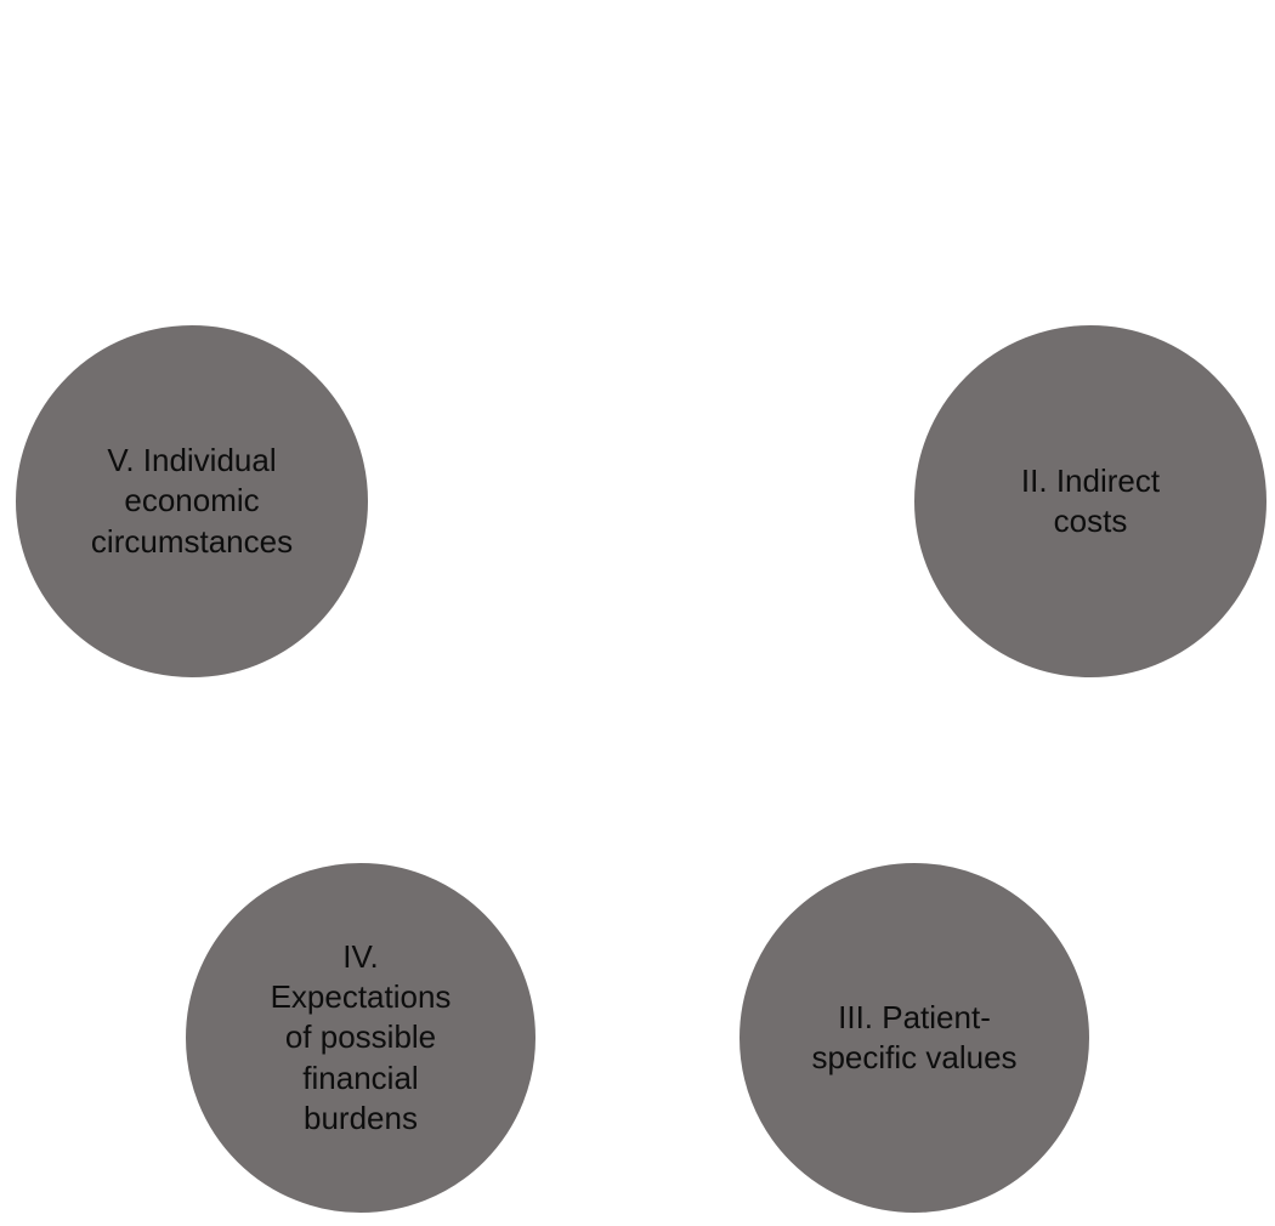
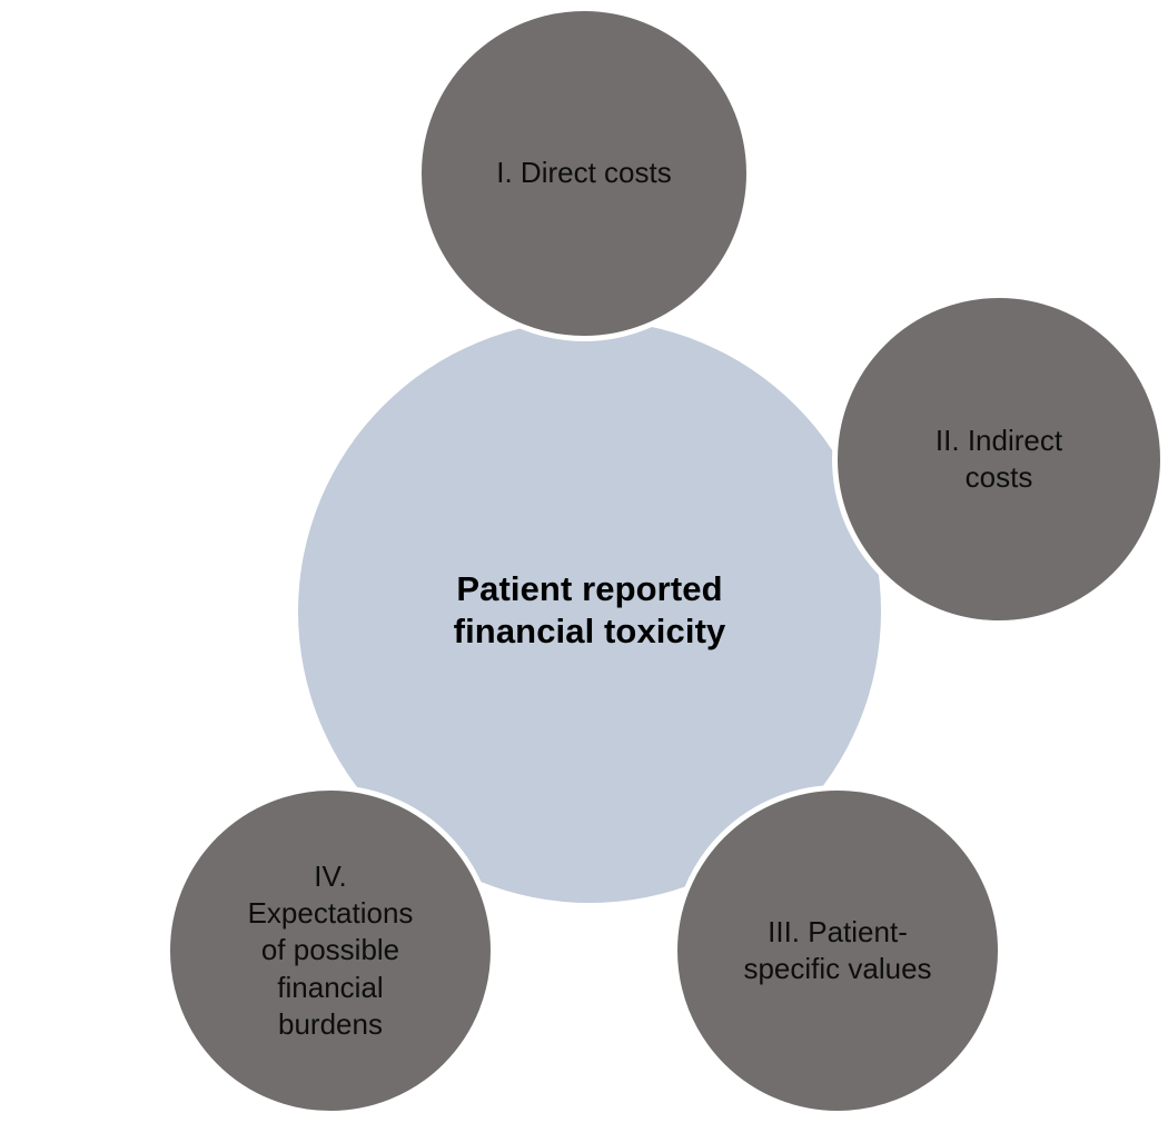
+ Patient reported
+ financial toxicity
+ I. Direct costs
  II. Indirect
  costs
  III. Patient-
  specific values
  IV.
  Expectations
  of possible
  financial
  burdens
- V. Individual
- economic
- circumstances
